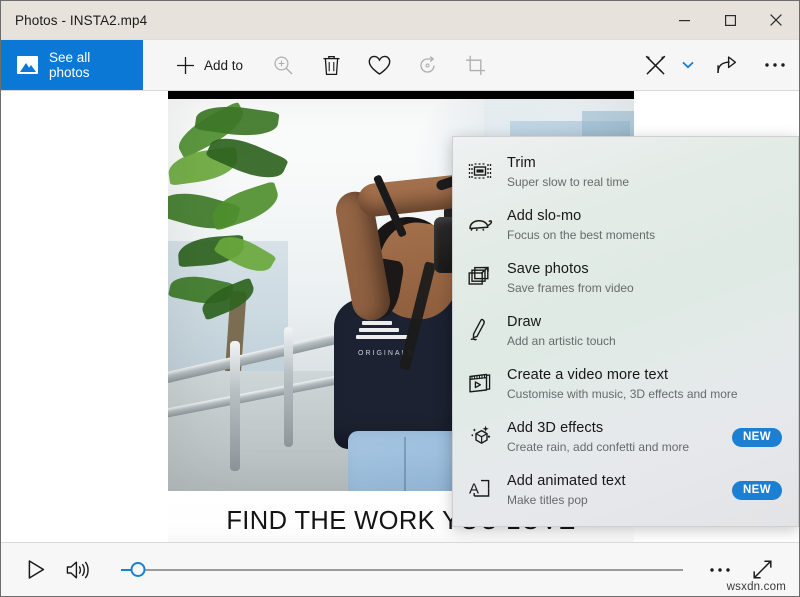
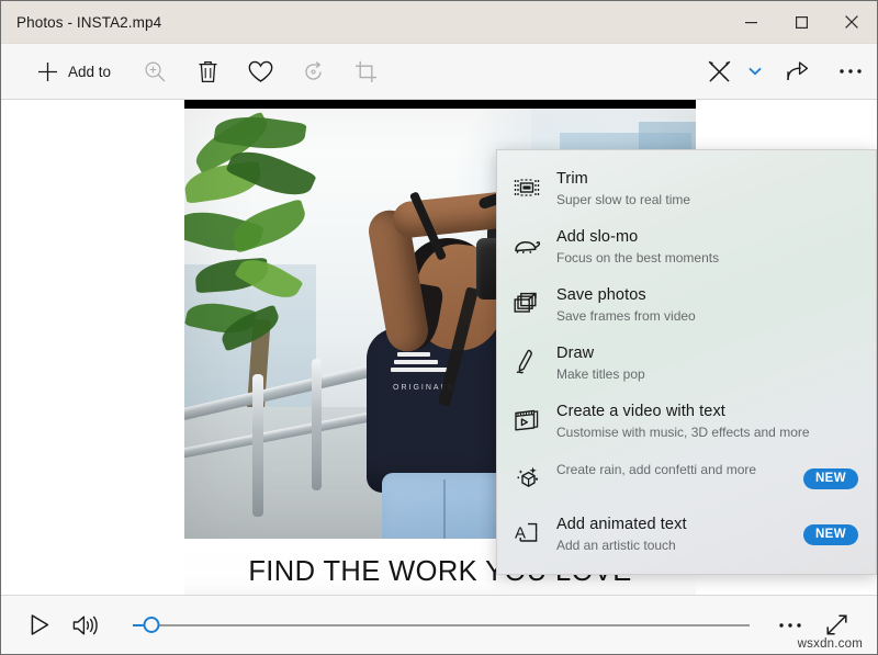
  Photos - INSTA2.mp4
- See all photos
  Add to
  Trim
  Super slow to real time
  Add slo-mo
  Focus on the best moments
  Save photos
  Save frames from video
  Draw
- Add an artistic touch
+ Make titles pop
- Create a video more text
+ Create a video with text
  Customise with music, 3D effects and more
- Add 3D effects
  Create rain, add confetti and more
  NEW
  A
  Add animated text
- Make titles pop
+ Add an artistic touch
  NEW
  wsxdn.com
